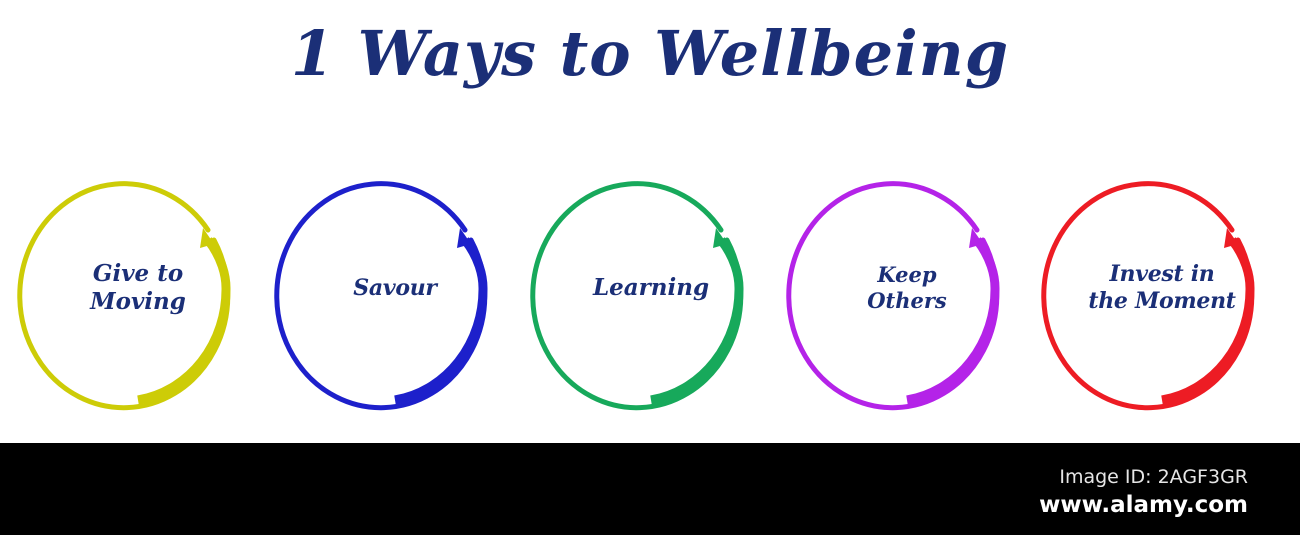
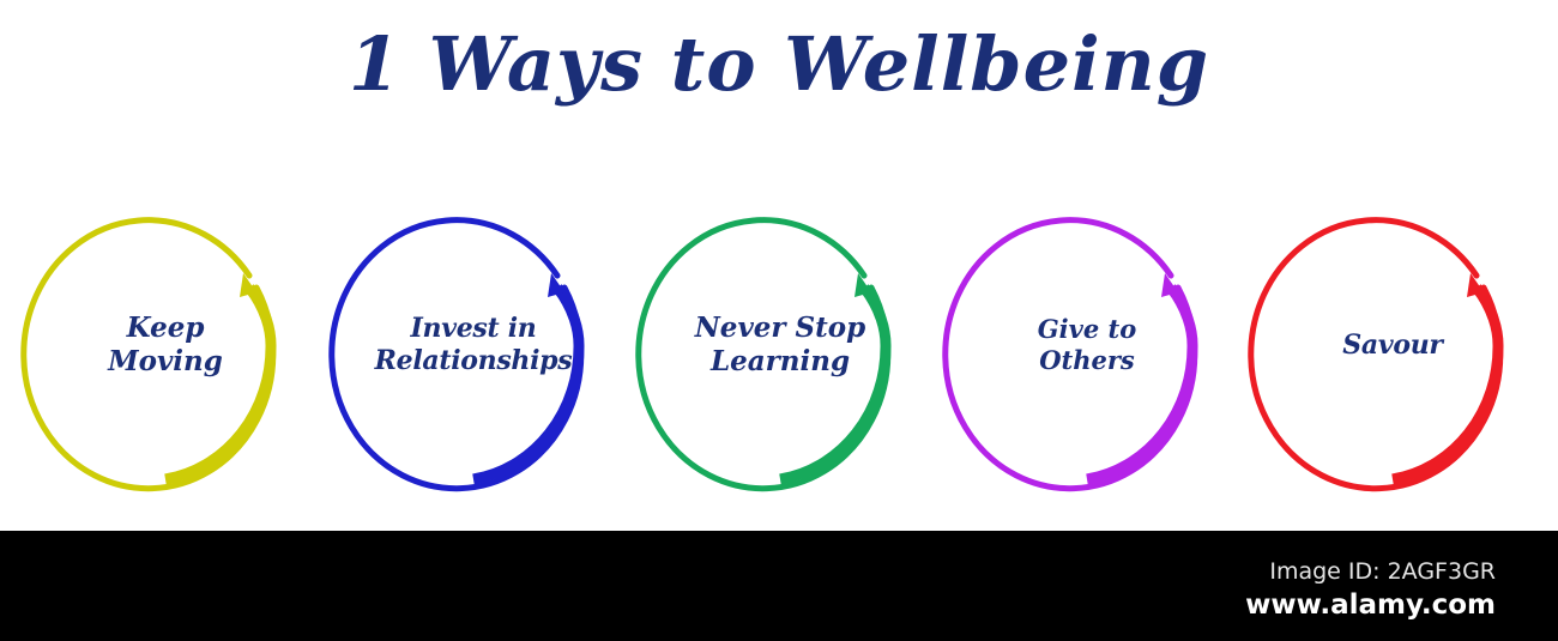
  1 Ways to Wellbeing
- Give to
+ Keep
  Moving
- Savour
+ Invest in
+ Relationships
+ Never Stop
  Learning
- Keep
+ Give to
  Others
- Invest in
+ Savour
- the Moment
  Image ID: 2AGF3GR
  www.alamy.com
